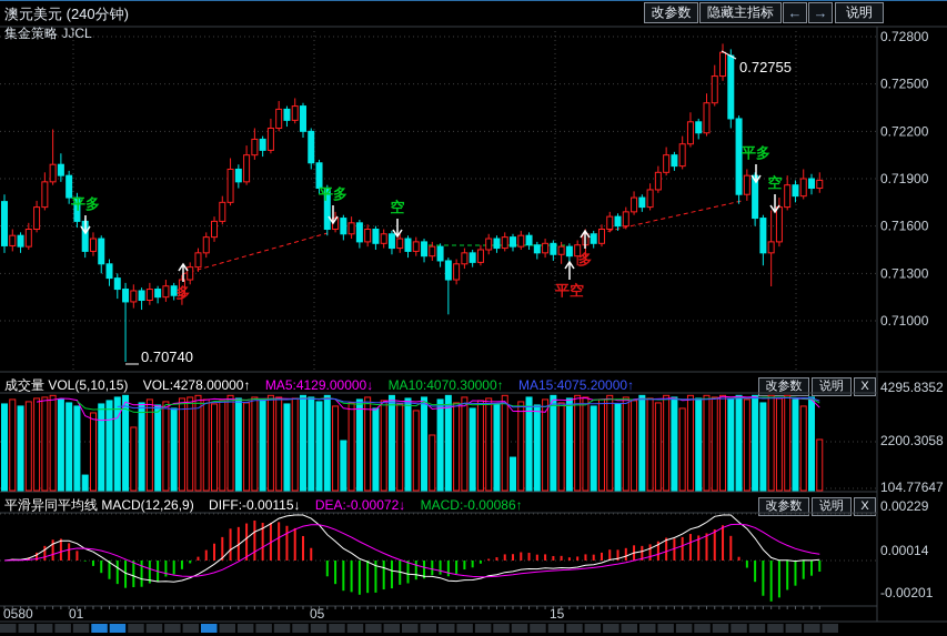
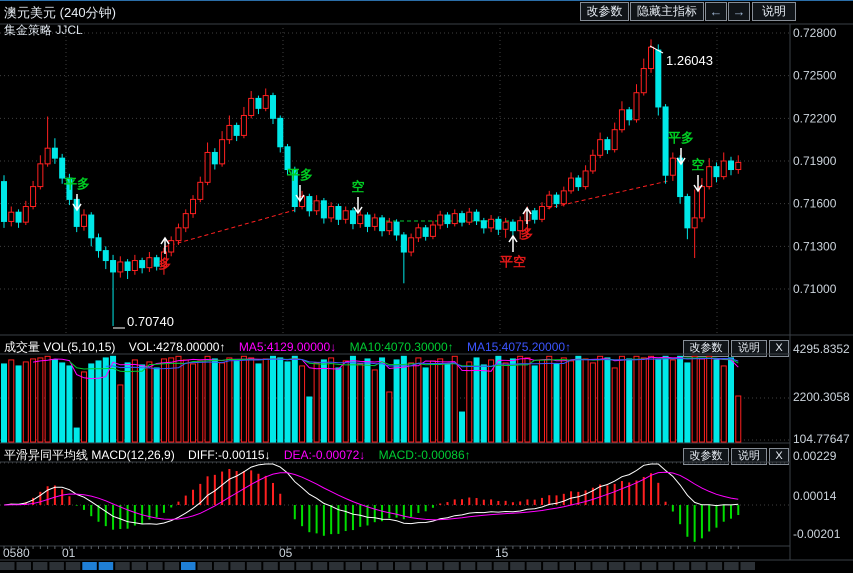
  澳元美元 (240分钟)
  集金策略 JJCL
  改参数
  隐藏主指标
  ←
  →
  说明
  成交量 VOL(5,10,15) VOL:4278.00000↑ MA5:4129.00000↓ MA10:4070.30000↑ MA15:4075.20000↑
  改参数
  说明
  X
  平滑异同平均线 MACD(12,26,9) DIFF:-0.00115↓ DEA:-0.00072↓ MACD:-0.00086↑
  改参数
  说明
  X
- 0.72755
+ 1.26043
  0.70740
  平多
  多
  平多
  空
  平空
  多
  平多
  空
  0.72800
  0.72500
  0.72200
  0.71900
  0.71600
  0.71300
  0.71000
  4295.8352
  2200.3058
  104.77647
  0.00229
  0.00014
  -0.00201
  0580
  01
  05
  15
